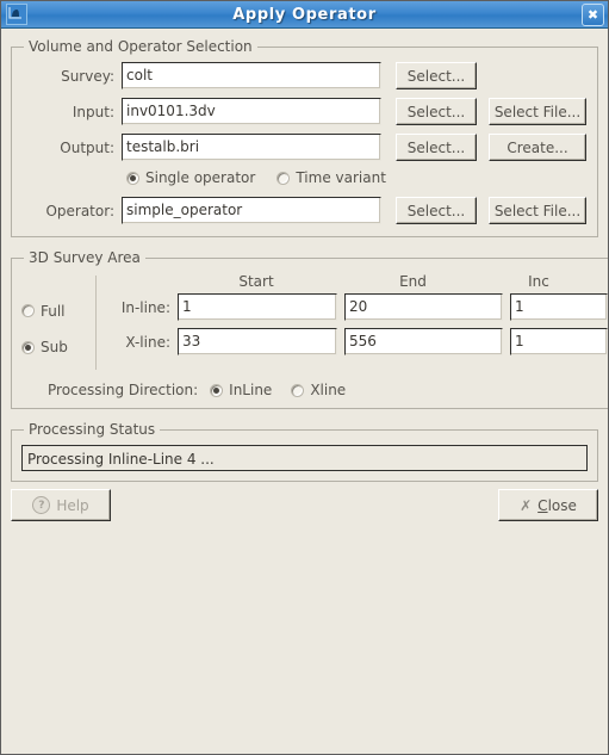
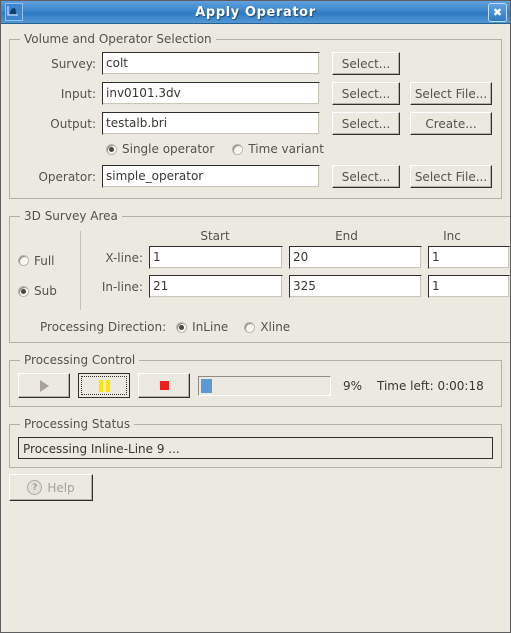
  Apply Operator
  ✖
  Volume and Operator Selection
  Survey:
  colt
  Select...
  Input:
  inv0101.3dv
  Select...
  Select File...
  Output:
  testalb.bri
  Select...
  Create...
  Single operator
  Time variant
  Operator:
  simple_operator
  Select...
  Select File...
  3D Survey Area
  Full
  Sub
  Start
  End
  Inc
- In-line:
+ X-line:
  1
  20
  1
- X-line:
+ In-line:
- 33
+ 21
- 556
+ 325
  1
  Processing Direction:
  InLine
  Xline
+ Processing Control
+ 9%
+ Time left: 0:00:18
  Processing Status
- Processing Inline-Line 4 ...
+ Processing Inline-Line 9 ...
  ?
  Help
- ✗
- Close
